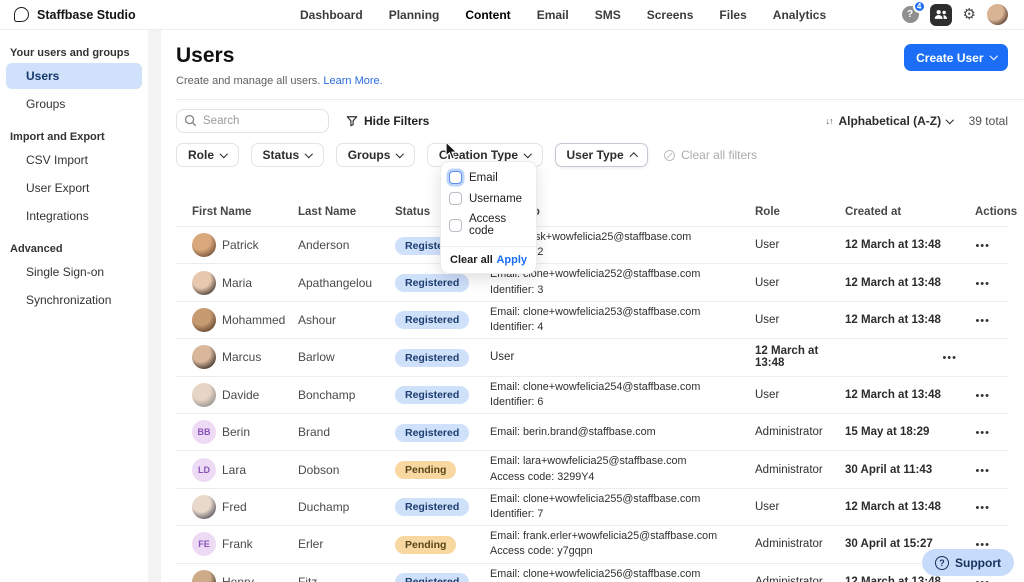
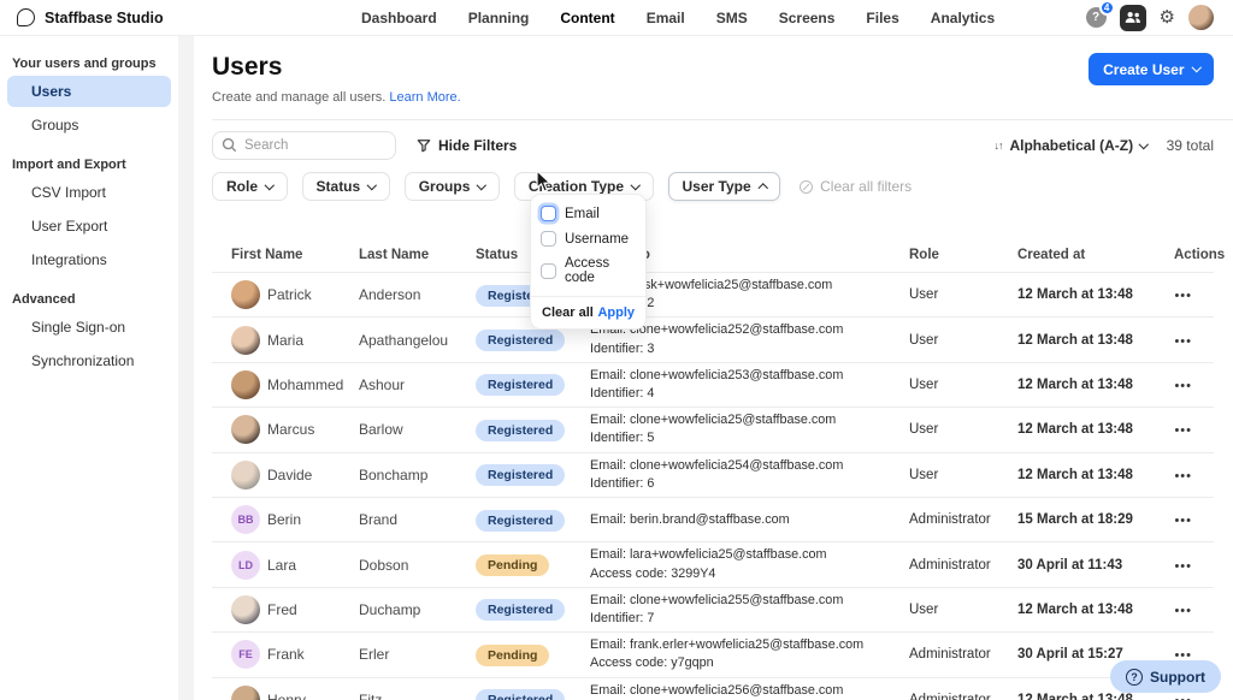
  Staffbase Studio
  Dashboard
  Planning
  Content
  Email
  SMS
  Screens
  Files
  Analytics
  ?
  4
  ⚙
  Your users and groups
  Users
  Groups
  Import and Export
  CSV Import
  User Export
  Integrations
  Advanced
  Single Sign-on
  Synchronization
  Users
  Create and manage all users. Learn More.
  Create User
  Search
  Hide Filters
  ↓↑
  Alphabetical (A-Z)
  39 total
  Role
  Status
  Groups
  Ceation Type
  User Type
  Clear all filters
  First Name
  Last Name
  Status
  Role
  Created at
  Actions
  Patrick
  Anderson
  sk+wowfelicia25@staffbase.com
  User
  12 March at 13:48
  •••
  Maria
  Apathangelou
  Registered
  Email: clone+wowfelicia252@staffbase.com
  Identifier: 3
  User
  12 March at 13:48
  •••
  Mohammed
  Ashour
  Registered
  Email: clone+wowfelicia253@staffbase.com
  Identifier: 4
  User
  12 March at 13:48
  •••
  Marcus
  Barlow
  Registered
+ Email: clone+wowfelicia25@staffbase.com
+ Identifier: 5
  User
  12 March at 13:48
  •••
  Davide
  Bonchamp
  Registered
  Email: clone+wowfelicia254@staffbase.com
  Identifier: 6
  User
  12 March at 13:48
  •••
  BB
  Berin
  Brand
  Registered
  Email: berin.brand@staffbase.com
  Administrator
- 15 May at 18:29
+ 15 March at 18:29
  •••
  LD
  Lara
  Dobson
  Pending
  Email: lara+wowfelicia25@staffbase.com
  Access code: 3299Y4
  Administrator
  30 April at 11:43
  •••
  Fred
  Duchamp
  Registered
  Email: clone+wowfelicia255@staffbase.com
  Identifier: 7
  User
  12 March at 13:48
  •••
  FE
  Frank
  Erler
  Pending
  Email: frank.erler+wowfelicia25@staffbase.com
  Access code: y7gqpn
  Administrator
  30 April at 15:27
  •••
  Email: clone+wowfelicia256@staffbase.com
  Email
  Username
  Access code
  Clear all
  Apply
  ?
  Support
